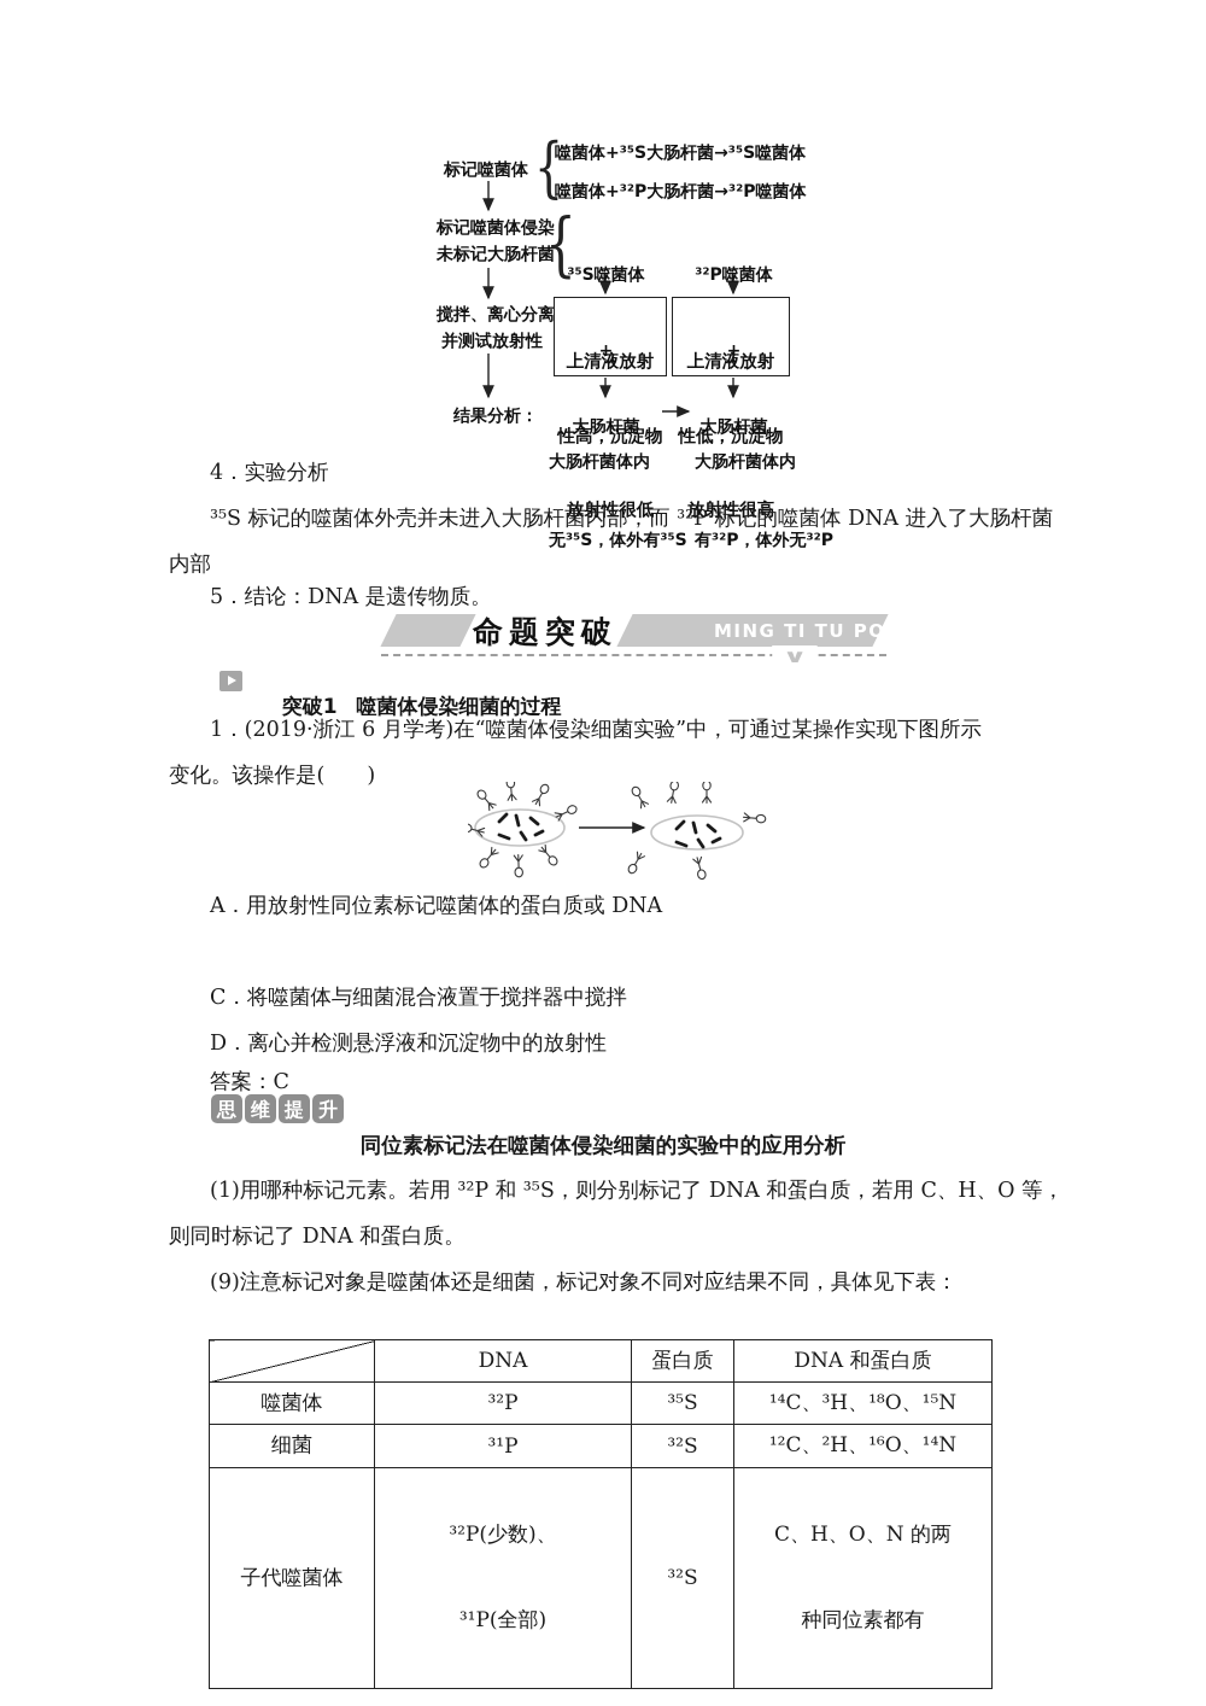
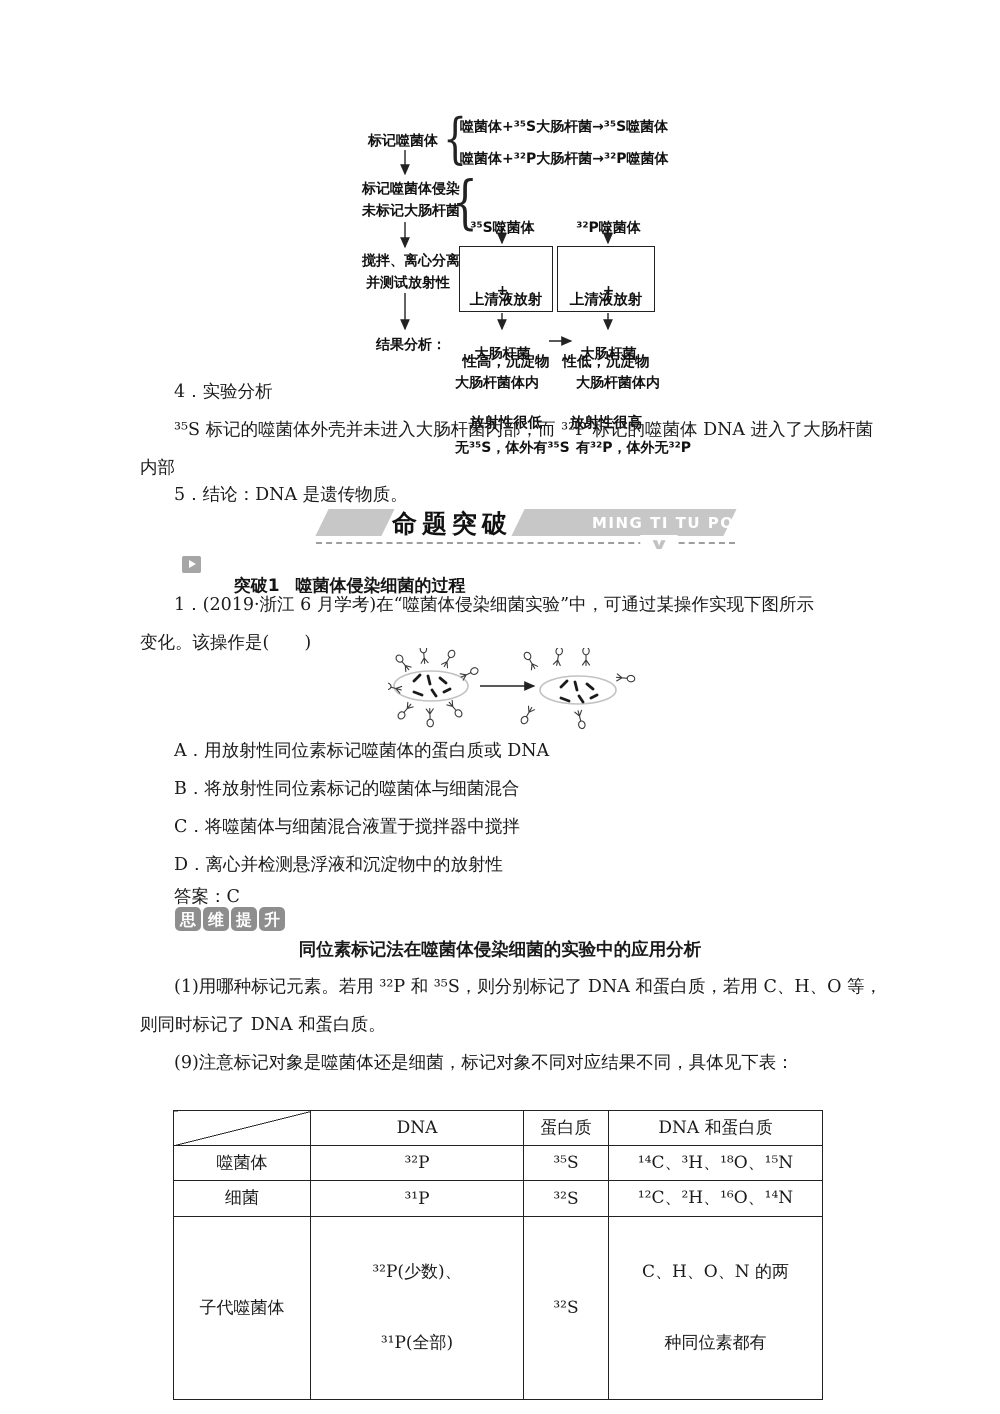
  标记噬菌体
  {
  噬菌体+³⁵S大肠杆菌→³⁵S噬菌体
  噬菌体+³²P大肠杆菌→³²P噬菌体
  标记噬菌体侵染
  未标记大肠杆菌
  {
  ³⁵S噬菌体
  +
  大肠杆菌
  ³²P噬菌体
  +
  大肠杆菌
  搅拌、离心分离
  并测试放射性
  上清液放射
  性高，沉淀物
  放射性很低
  上清液放射
  性低，沉淀物
  放射性很高
  结果分析：
  大肠杆菌体内
  无³⁵S，体外有³⁵S
  大肠杆菌体内
  有³²P，体外无³²P
  4．实验分析
  ³⁵S 标记的噬菌体外壳并未进入大肠杆菌内部，而 ³²P 标记的噬菌体 DNA 进入了大肠杆菌
  内部
  5．结论：DNA 是遗传物质。
  命题突破
  MING TI TU PO
  ∨
  突破1 噬菌体侵染细菌的过程
  1．(2019·浙江 6 月学考)在“噬菌体侵染细菌实验”中，可通过某操作实现下图所示
  变化。该操作是( )
  A．用放射性同位素标记噬菌体的蛋白质或 DNA
+ B．将放射性同位素标记的噬菌体与细菌混合
  C．将噬菌体与细菌混合液置于搅拌器中搅拌
  D．离心并检测悬浮液和沉淀物中的放射性
  答案：C
  思
  维
  提
  升
  同位素标记法在噬菌体侵染细菌的实验中的应用分析
  (1)用哪种标记元素。若用 ³²P 和 ³⁵S，则分别标记了 DNA 和蛋白质，若用 C、H、O 等，
  则同时标记了 DNA 和蛋白质。
  (9)注意标记对象是噬菌体还是细菌，标记对象不同对应结果不同，具体见下表：
  	DNA	蛋白质	DNA 和蛋白质
  噬菌体	³²P	³⁵S	¹⁴C、³H、¹⁸O、¹⁵N
  细菌	³¹P	³²S	¹²C、²H、¹⁶O、¹⁴N
  子代噬菌体	³²P(少数)、 ³¹P(全部)	³²S	C、H、O、N 的两 种同位素都有
